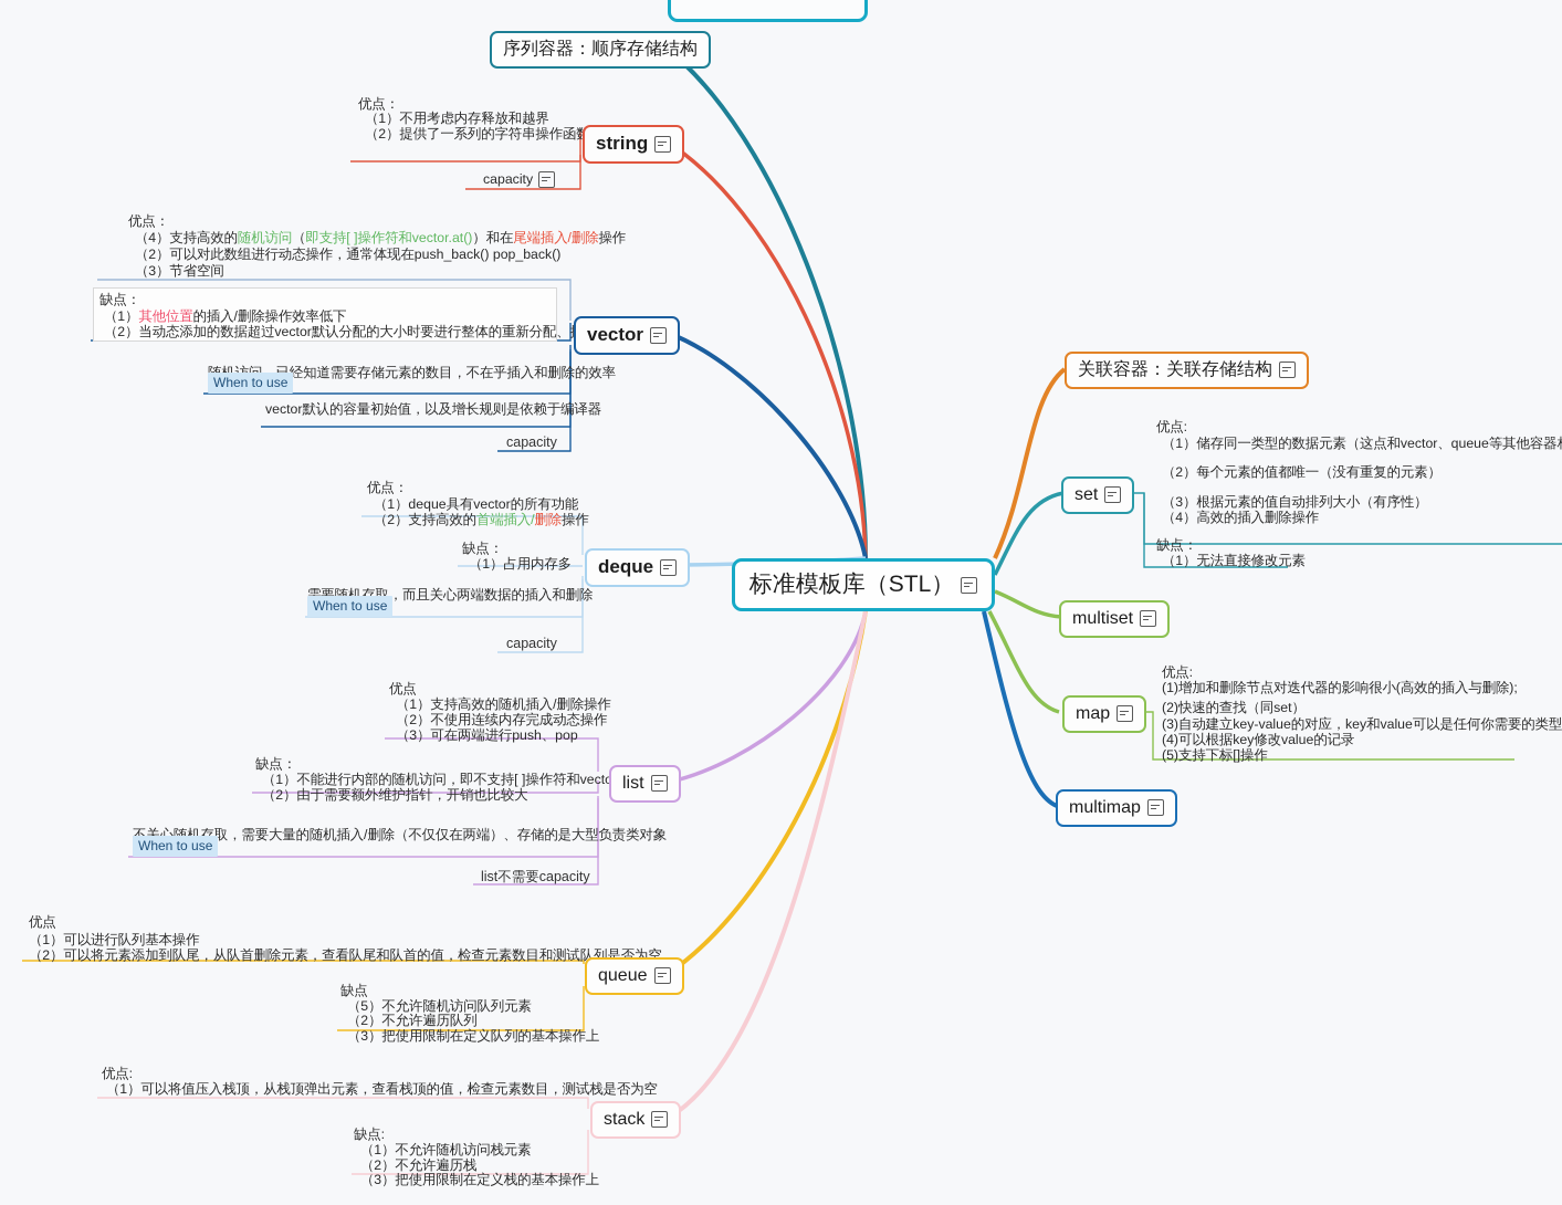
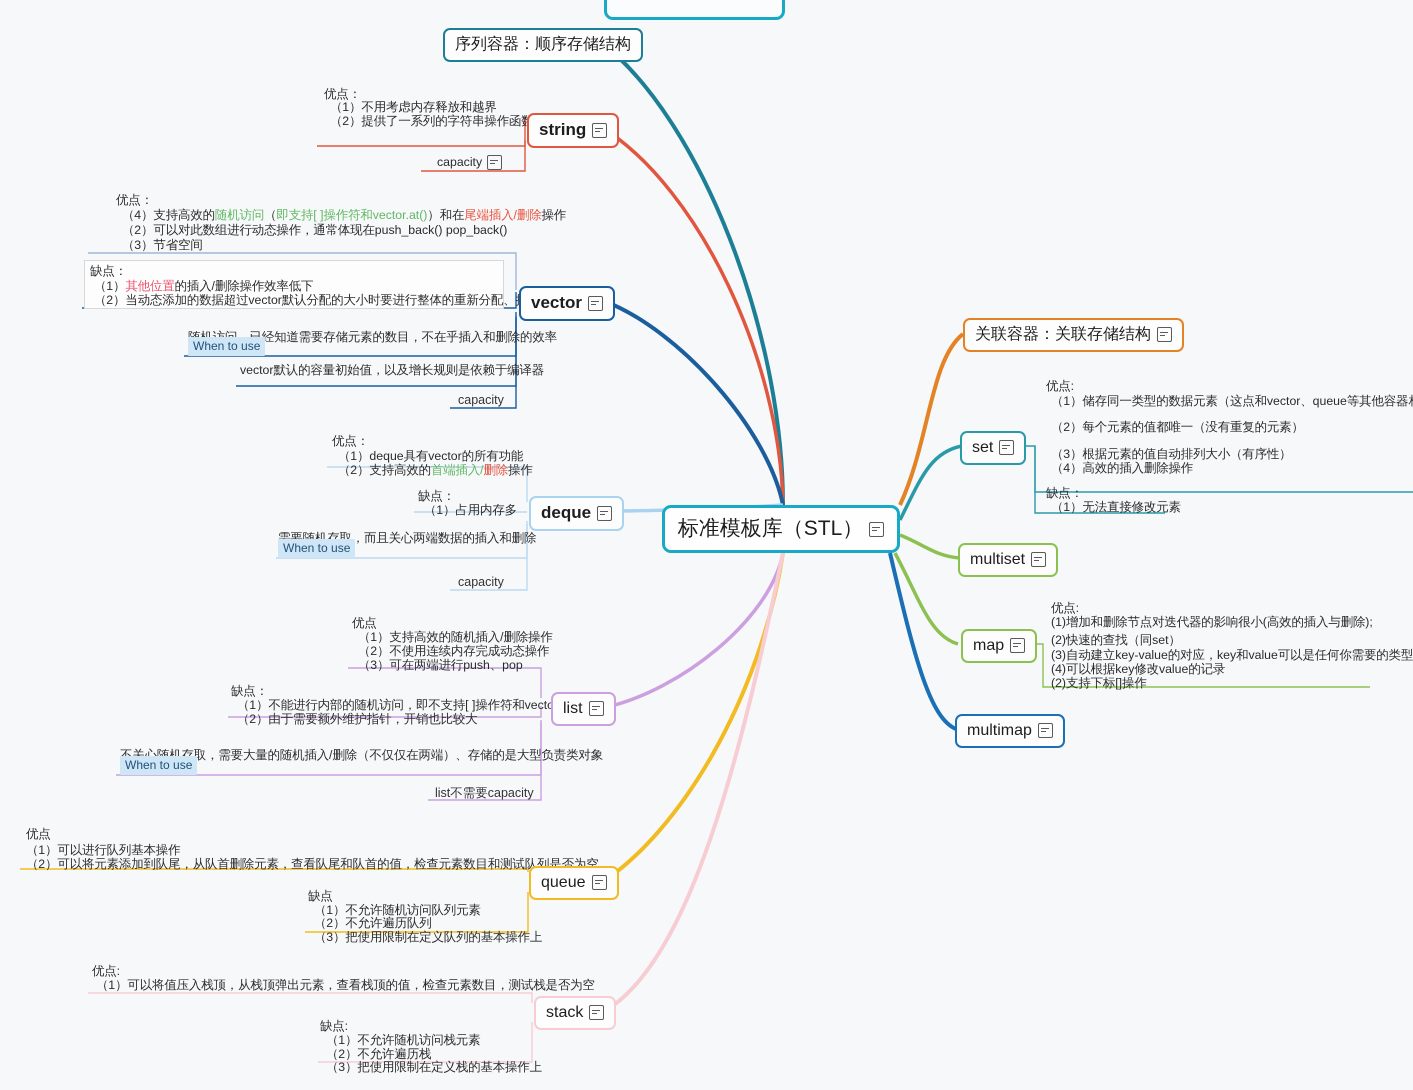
  标准模板库（STL）
  序列容器：顺序存储结构
  关联容器：关联存储结构
  string
  vector
  deque
  list
  queue
  stack
  set
  multiset
  map
  multimap
  优点：
  （1）不用考虑内存释放和越界
  （2）提供了一系列的字符串操作函
  capacity
  优点：
  （4）支持高效的随机访问（即支持[ ]操作符和vector.at()）和在尾端插入/删除操作
  （2）可以对此数组进行动态操作，通常体现在push_back() pop_back()
  （3）节省空间
  缺点：
  （1）其他位置的插入/删除操作效率低下
  （2）当动态添加的数据超过vector默认分配的大小时要进行整体的重新分配、
  经知道需要存储元素的数目，不在乎插入和删除的效率
  When to use
  vector默认的容量初始值，以及增长规则是依赖于编译器
  capacity
  优点：
  （1）deque具有vector的所有功能
  （2）支持高效的首端插入/删除操作
  缺点：
  （1）占用内存多
  需要随机存取，而且关心两端数据的插入和删除
  When to use
  capacity
  优点
  （1）支持高效的随机插入/删除操作
  （2）不使用连续内存完成动态操作
  （3）可在两端进行push、pop
  缺点：
  （1）不能进行内部的随机访问，即不支持[ ]操作符和vect
  （2）由于需要额外维护指针，开销也比较大
  不关心随机存取，需要大量的随机插入/删除（不仅仅在两端）、存储的是大型负责类对象
  When to use
  list不需要capacity
  优点
  （1）可以进行队列基本操作
  （2）可以将元素添加到队尾，从队首删除元素，查看队尾和队首的值，检查元素数目和测试队列是否为空
  缺点
- （5）不允许随机访问队列元素
+ （1）不允许随机访问队列元素
  （2）不允许遍历队列
  （3）把使用限制在定义队列的基本操作上
  优点:
  （1）可以将值压入栈顶，从栈顶弹出元素，查看栈顶的值，检查元素数目，测试栈是否为空
  缺点:
  （1）不允许随机访问栈元素
  （2）不允许遍历栈
  （3）把使用限制在定义栈的基本操作上
  优点:
  （1）储存同一类型的数据元素（这点和vector、queue等其他容器
  （2）每个元素的值都唯一（没有重复的元素）
  （3）根据元素的值自动排列大小（有序性）
  （4）高效的插入删除操作
  缺点：
  （1）无法直接修改元素
  优点:
  (1)增加和删除节点对迭代器的影响很小(高效的插入与删除);
  (2)快速的查找（同set）
  (3)自动建立key-value的对应，key和value可以是任何你需要的类型
  (4)可以根据key修改value的记录
- (5)支持下标[]操作
+ (2)支持下标[]操作
